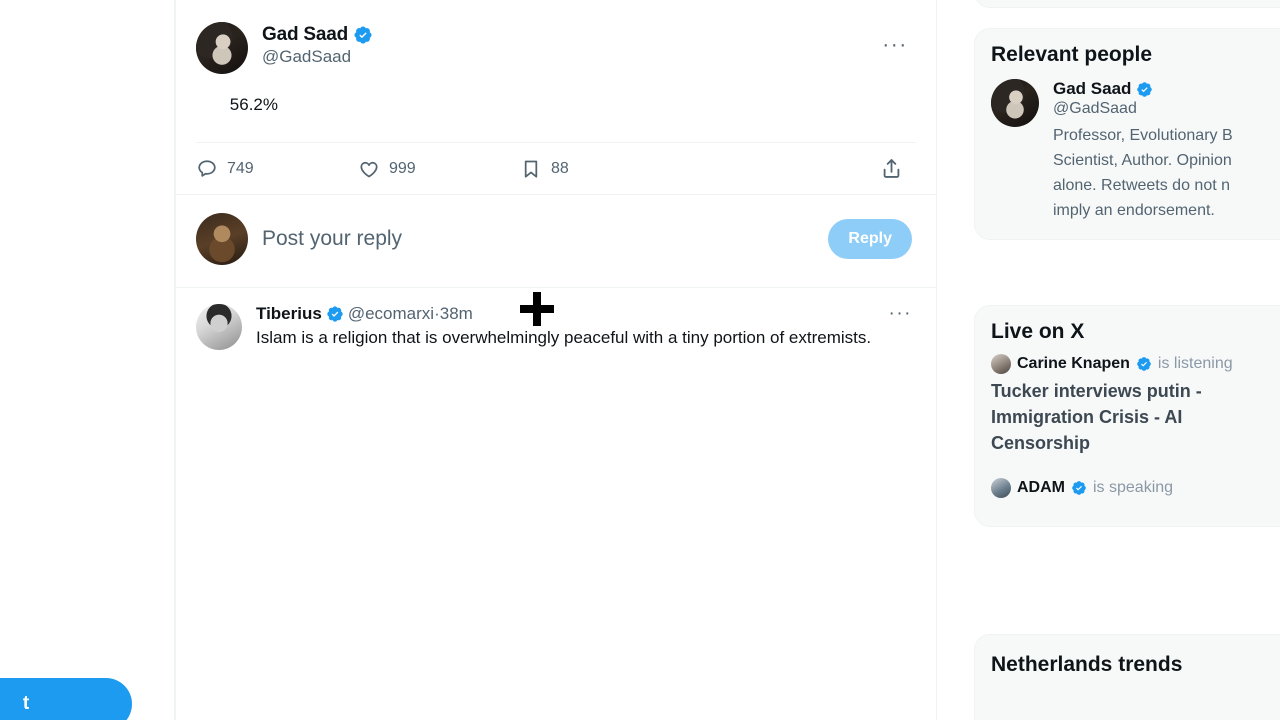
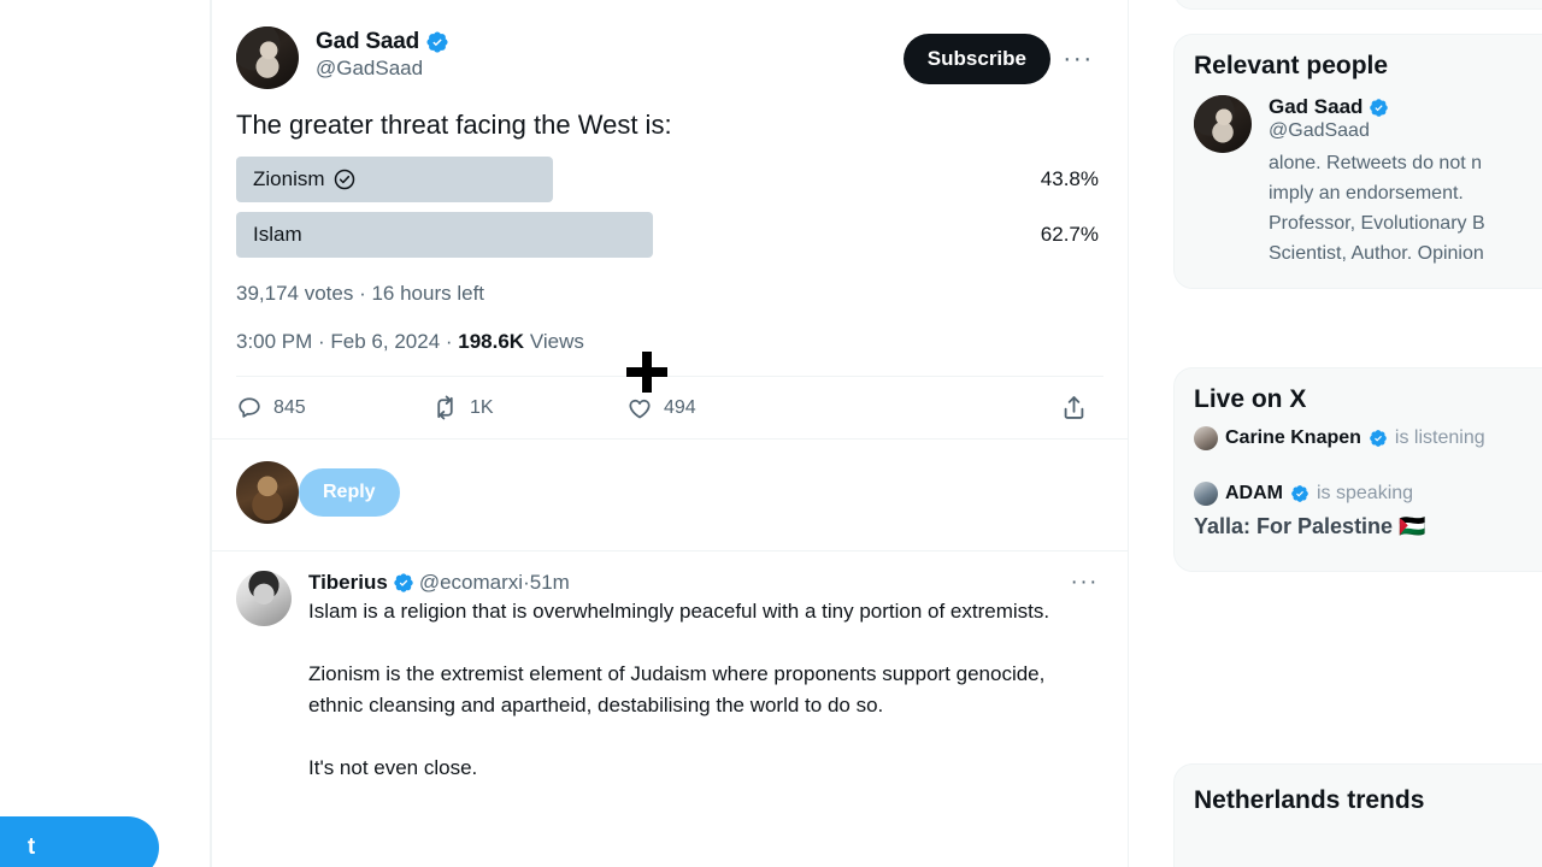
  t
  Gad Saad
  @GadSaad
+ Subscribe
  ···
+ The greater threat facing the West is:
+ Zionism
+ 43.8%
+ Islam
- 56.2%
+ 62.7%
+ 39,174 votes · 16 hours left
+ 3:00 PM · Feb 6, 2024 · 198.6K Views
- 749
+ 845
+ 1K
- 999
+ 494
- 88
- Post your reply
  Reply
  Tiberius
  @ecomarxi
  ·
- 38m
+ 51m
  ···
  Islam is a religion that is overwhelmingly peaceful with a tiny portion of extremists.
+ Zionism is the extremist element of Judaism where proponents support genocide, ethnic cleansing and apartheid, destabilising the world to do so.
+ It's not even close.
  Relevant people
  Gad Saad
  @GadSaad
- Professor, Evolutionary B
+ alone. Retweets do not n
- Scientist, Author. Opinion
+ imply an endorsement.
- alone. Retweets do not n
+ Professor, Evolutionary B
- imply an endorsement.
+ Scientist, Author. Opinion
  Live on X
  Carine Knapen
  is listening
- Tucker interviews putin - Immigration Crisis - AI Censorship
  ADAM
  is speaking
+ Yalla: For Palestine 🇵🇸
  Netherlands trends
